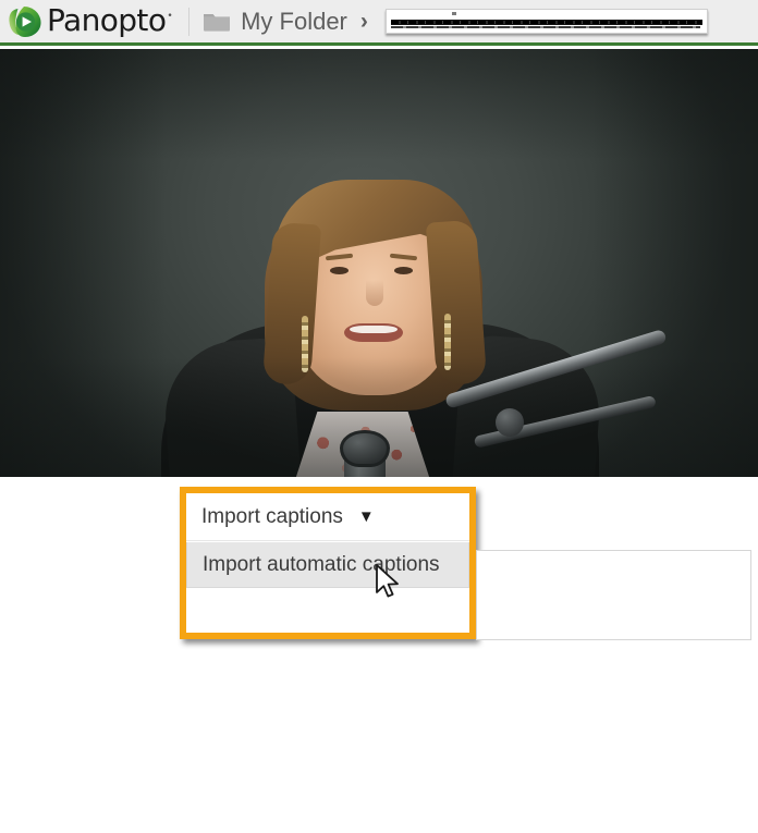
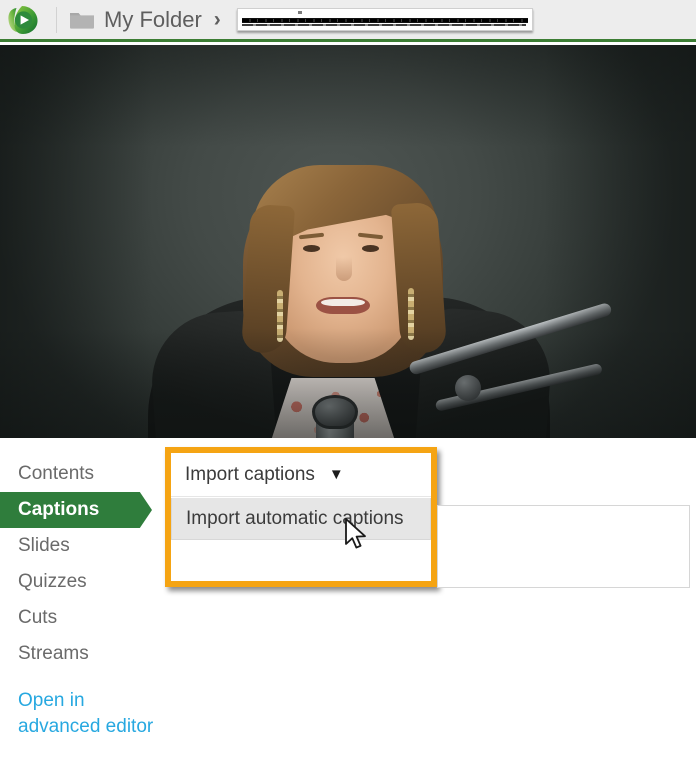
- Panopto•
  My Folder
  ›
+ Contents
+ Captions
+ Slides
+ Quizzes
+ Cuts
+ Streams
+ Open in
+ advanced editor
  Import captions
  ▼
  Import automatic captions
